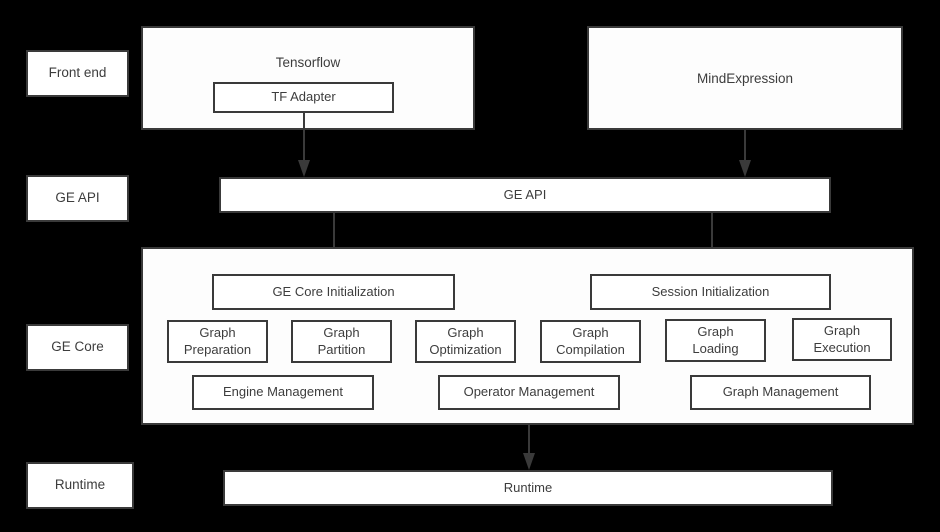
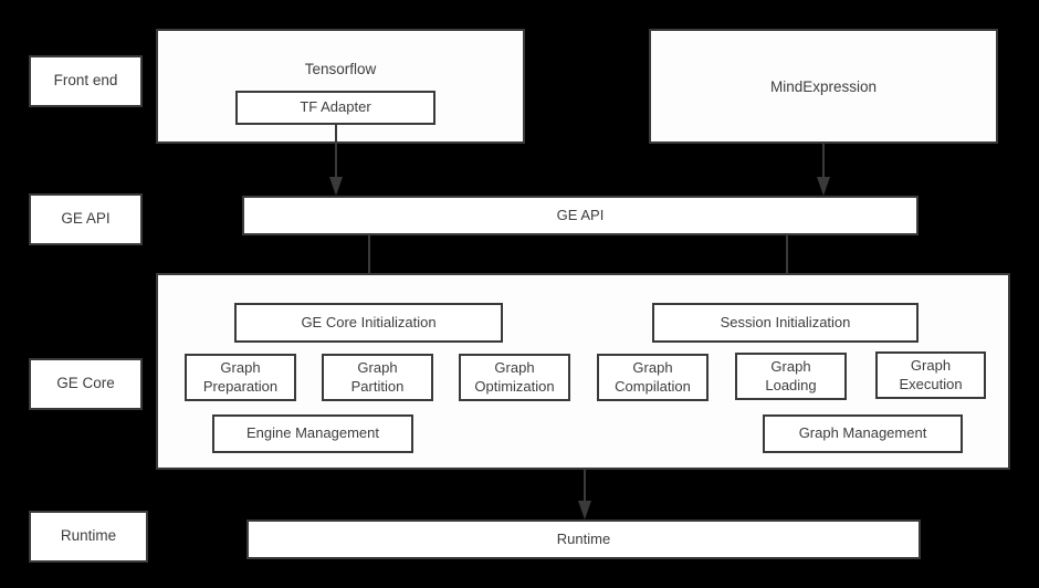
  Front end
  GE API
  GE Core
  Runtime
  Tensorflow
  TF Adapter
  MindExpression
  GE API
  GE Core Initialization
  Session Initialization
  Graph
  Preparation
  Graph
  Partition
  Graph
  Optimization
  Graph
  Compilation
  Graph
  Loading
  Graph
  Execution
  Engine Management
- Operator Management
  Graph Management
  Runtime
